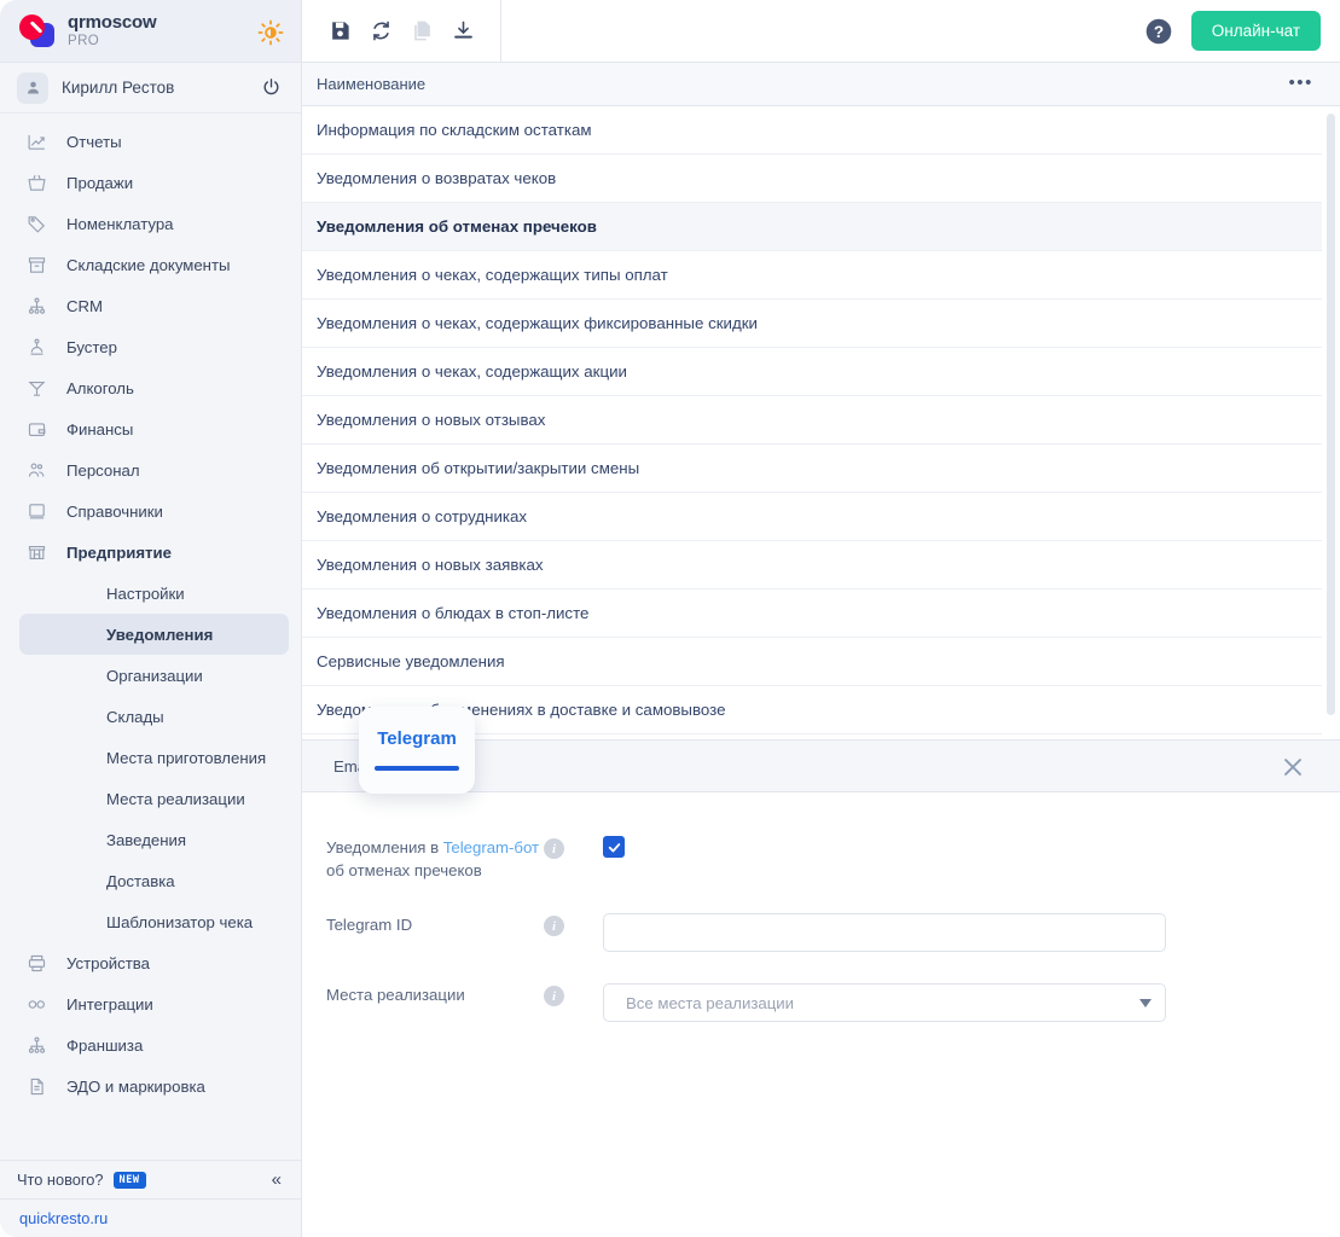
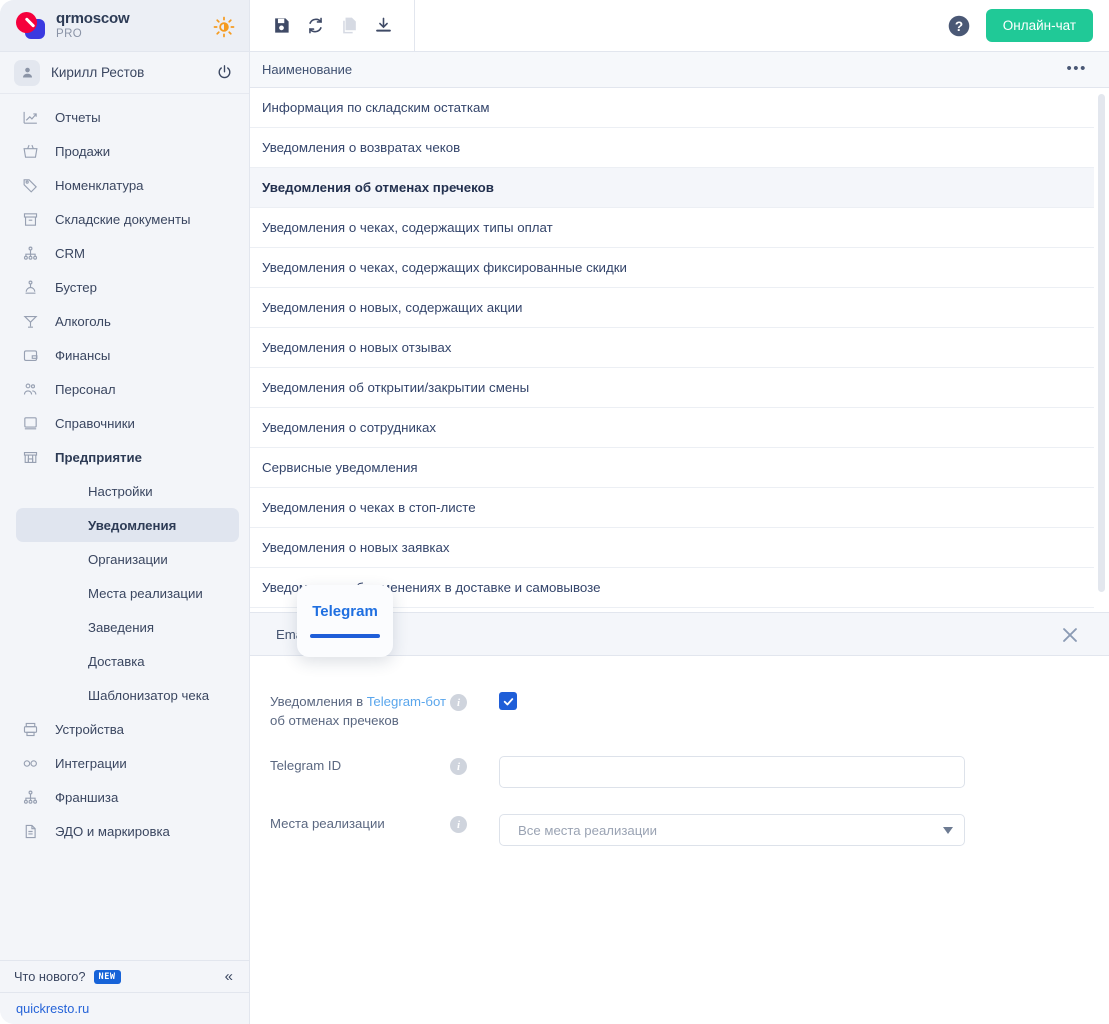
  qrmoscow
  PRO
  Кирилл Рестов
  Отчеты
  Продажи
  Номенклатура
  Складские документы
  CRM
  Бустер
  Алкоголь
  Финансы
  Персонал
  Справочники
  Предприятие
  Настройки
  Уведомления
  Организации
- Склады
- Места приготовления
  Места реализации
  Заведения
  Доставка
  Шаблонизатор чека
  Устройства
  Интеграции
  Франшиза
  ЭДО и маркировка
  Что нового?
  NEW
  «
  quickresto.ru
  ?
  Онлайн-чат
  Наименование
  •••
  Информация по складским остаткам
  Уведомления о возвратах чеков
  Уведомления об отменах пречеков
  Уведомления о чеках, содержащих типы оплат
  Уведомления о чеках, содержащих фиксированные скидки
- Уведомления о чеках, содержащих акции
+ Уведомления о новых, содержащих акции
  Уведомления о новых отзывах
  Уведомления об открытии/закрытии смены
  Уведомления о сотрудниках
- Уведомления о новых заявках
+ Сервисные уведомления
- Уведомления о блюдах в стоп-листе
+ Уведомления о чеках в стоп-листе
- Сервисные уведомления
+ Уведомления о новых заявках
  Уведоенениях в доставке и самовывозе
  Telegram
  Уведомления в Telegram-бот об отменах пречеков
  i
  Telegram ID
  i
  Места реализации
  i
  Все места реализации
